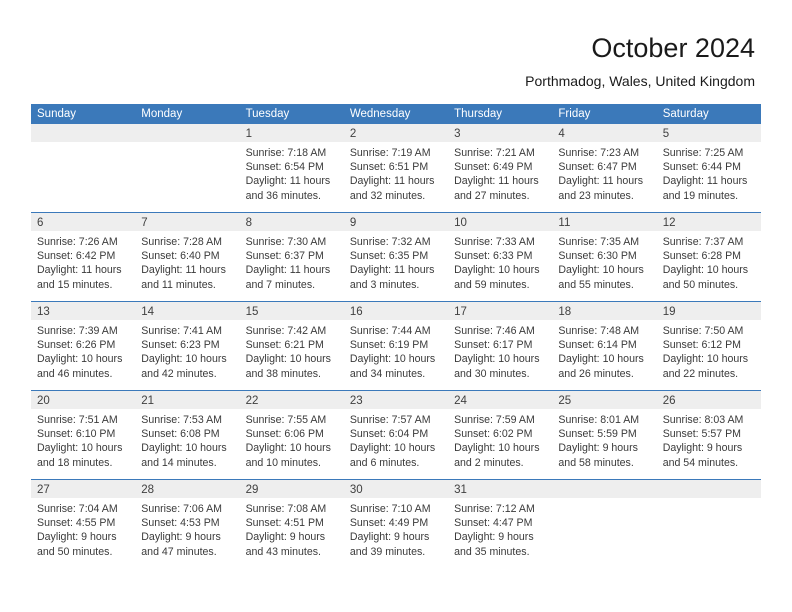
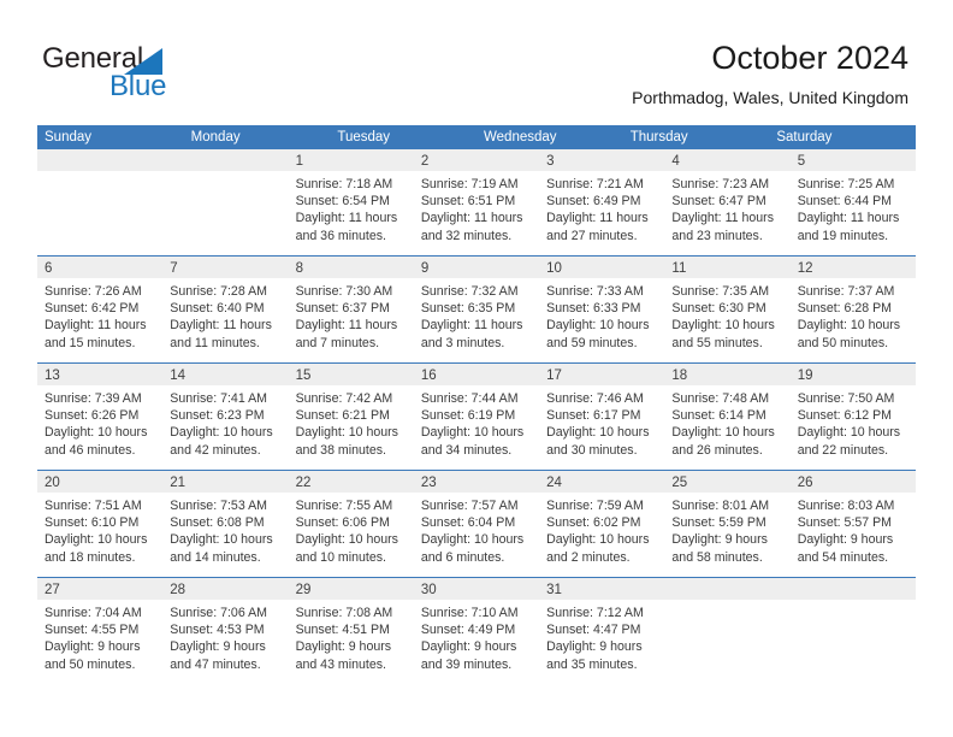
+ General
+ Blue
  October 2024
  Porthmadog, Wales, United Kingdom
  Sunday
  Monday
  Tuesday
  Wednesday
  Thursday
- Friday
  Saturday
  1
  Sunrise: 7:18 AM
  Sunset: 6:54 PM
  Daylight: 11 hours
  and 36 minutes.
  2
  Sunrise: 7:19 AM
  Sunset: 6:51 PM
  Daylight: 11 hours
  and 32 minutes.
  3
  Sunrise: 7:21 AM
  Sunset: 6:49 PM
  Daylight: 11 hours
  and 27 minutes.
  4
  Sunrise: 7:23 AM
  Sunset: 6:47 PM
  Daylight: 11 hours
  and 23 minutes.
  5
  Sunrise: 7:25 AM
  Sunset: 6:44 PM
  Daylight: 11 hours
  and 19 minutes.
  6
  Sunrise: 7:26 AM
  Sunset: 6:42 PM
  Daylight: 11 hours
  and 15 minutes.
  7
  Sunrise: 7:28 AM
  Sunset: 6:40 PM
  Daylight: 11 hours
  and 11 minutes.
  8
  Sunrise: 7:30 AM
  Sunset: 6:37 PM
  Daylight: 11 hours
  and 7 minutes.
  9
  Sunrise: 7:32 AM
  Sunset: 6:35 PM
  Daylight: 11 hours
  and 3 minutes.
  10
  Sunrise: 7:33 AM
  Sunset: 6:33 PM
  Daylight: 10 hours
  and 59 minutes.
  11
  Sunrise: 7:35 AM
  Sunset: 6:30 PM
  Daylight: 10 hours
  and 55 minutes.
  12
  Sunrise: 7:37 AM
  Sunset: 6:28 PM
  Daylight: 10 hours
  and 50 minutes.
  13
  Sunrise: 7:39 AM
  Sunset: 6:26 PM
  Daylight: 10 hours
  and 46 minutes.
  14
  Sunrise: 7:41 AM
  Sunset: 6:23 PM
  Daylight: 10 hours
  and 42 minutes.
  15
  Sunrise: 7:42 AM
  Sunset: 6:21 PM
  Daylight: 10 hours
  and 38 minutes.
  16
  Sunrise: 7:44 AM
  Sunset: 6:19 PM
  Daylight: 10 hours
  and 34 minutes.
  17
  Sunrise: 7:46 AM
  Sunset: 6:17 PM
  Daylight: 10 hours
  and 30 minutes.
  18
  Sunrise: 7:48 AM
  Sunset: 6:14 PM
  Daylight: 10 hours
  and 26 minutes.
  19
  Sunrise: 7:50 AM
  Sunset: 6:12 PM
  Daylight: 10 hours
  and 22 minutes.
  20
  Sunrise: 7:51 AM
  Sunset: 6:10 PM
  Daylight: 10 hours
  and 18 minutes.
  21
  Sunrise: 7:53 AM
  Sunset: 6:08 PM
  Daylight: 10 hours
  and 14 minutes.
  22
  Sunrise: 7:55 AM
  Sunset: 6:06 PM
  Daylight: 10 hours
  and 10 minutes.
  23
  Sunrise: 7:57 AM
  Sunset: 6:04 PM
  Daylight: 10 hours
  and 6 minutes.
  24
  Sunrise: 7:59 AM
  Sunset: 6:02 PM
  Daylight: 10 hours
  and 2 minutes.
  25
  Sunrise: 8:01 AM
  Sunset: 5:59 PM
  Daylight: 9 hours
  and 58 minutes.
  26
  Sunrise: 8:03 AM
  Sunset: 5:57 PM
  Daylight: 9 hours
  and 54 minutes.
  27
  Sunrise: 7:04 AM
  Sunset: 4:55 PM
  Daylight: 9 hours
  and 50 minutes.
  28
  Sunrise: 7:06 AM
  Sunset: 4:53 PM
  Daylight: 9 hours
  and 47 minutes.
  29
  Sunrise: 7:08 AM
  Sunset: 4:51 PM
  Daylight: 9 hours
  and 43 minutes.
  30
  Sunrise: 7:10 AM
  Sunset: 4:49 PM
  Daylight: 9 hours
  and 39 minutes.
  31
  Sunrise: 7:12 AM
  Sunset: 4:47 PM
  Daylight: 9 hours
  and 35 minutes.
